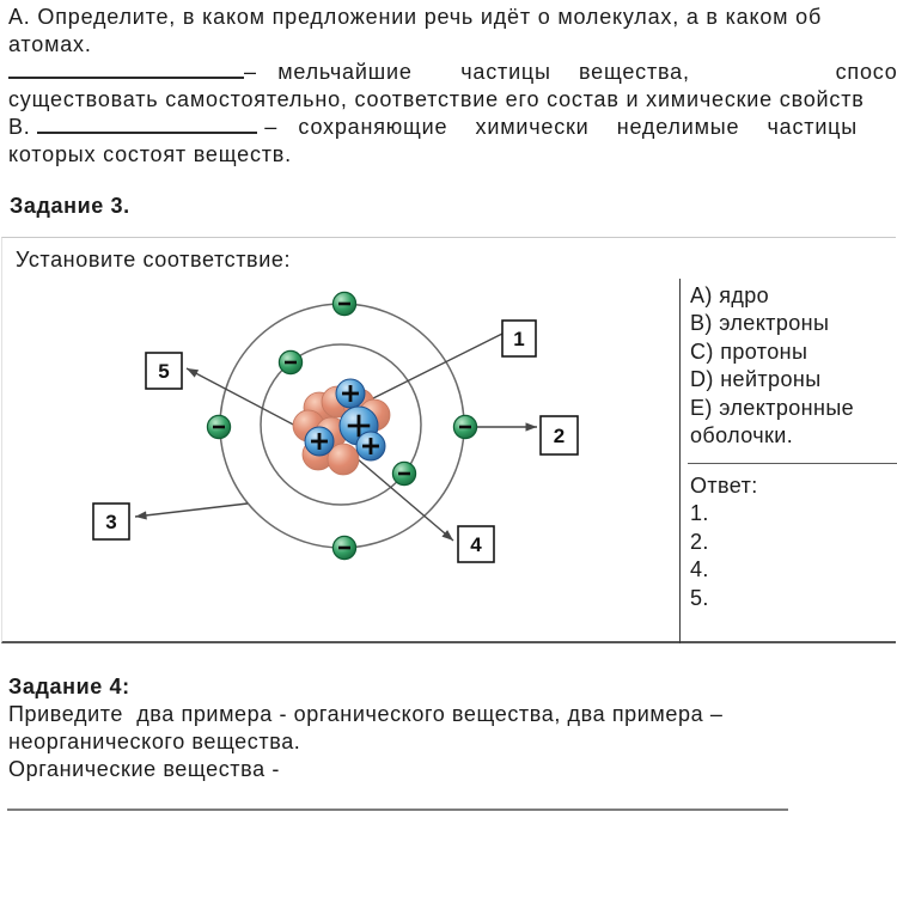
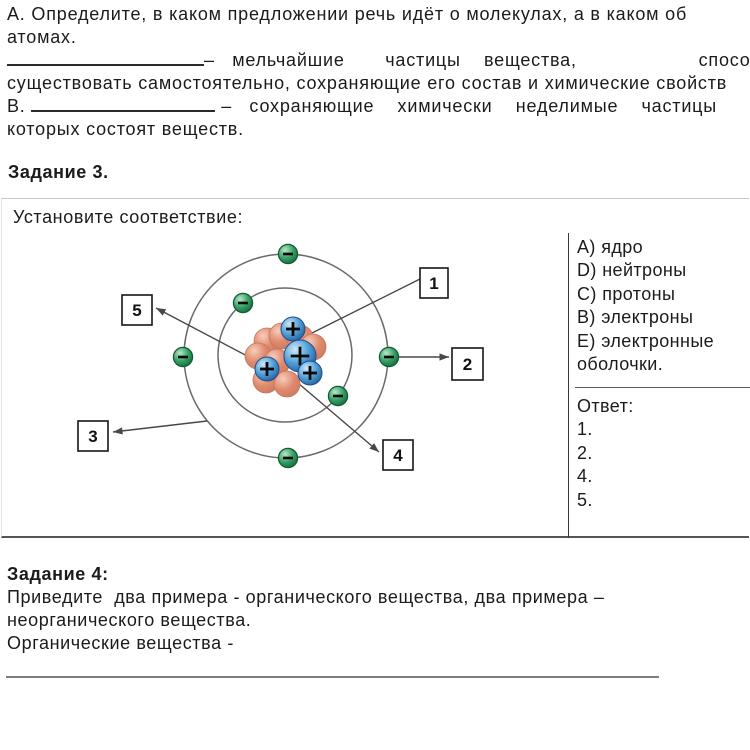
  А. Определите, в каком предложении речь идёт о молекулах, а в каком об
  атомах.
  – мельчайшие частицы вещества, спосо
- существовать самостоятельно, соответствие его состав и химические свойств
+ существовать самостоятельно, сохраняющие его состав и химические свойств
  В. – сохраняющие химически неделимые частицы
  которых состоят веществ.
  Задание 3.
  Установите соответствие:
  1
  2
  3
  4
  5
  А) ядро
- В) электроны
+ D) нейтроны
  С) протоны
- D) нейтроны
+ В) электроны
  Е) электронные оболочки.
  Ответ:
  1.
  2.
  4.
  5.
  Задание 4:
  Приведите два примера - органического вещества, два примера –
  неорганического вещества.
  Органические вещества -
